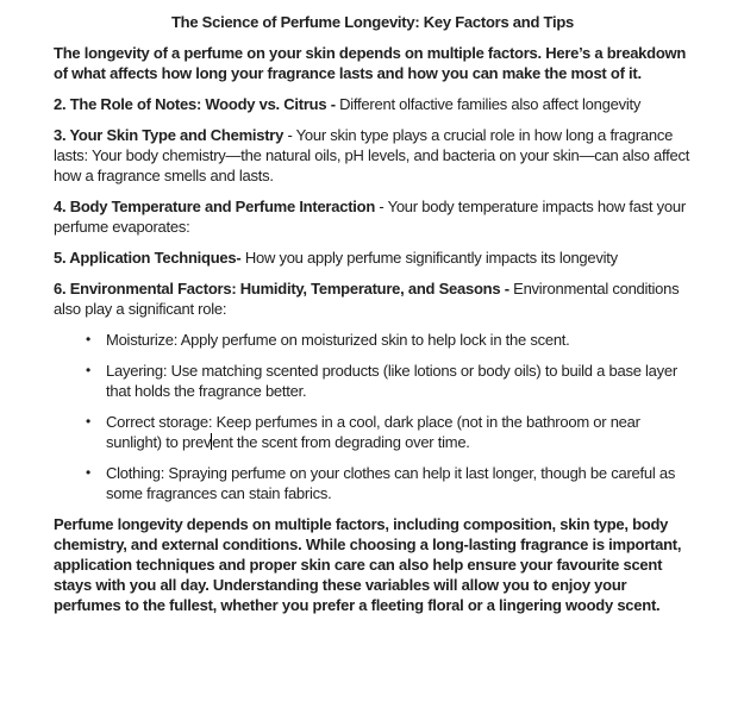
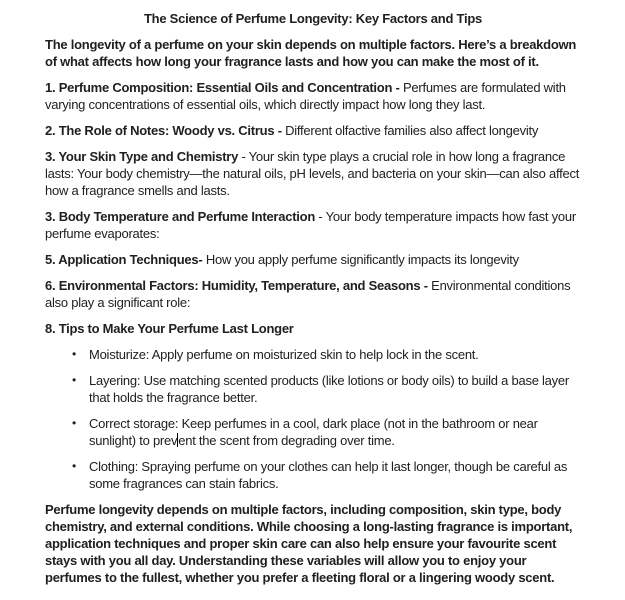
  The Science of Perfume Longevity: Key Factors and Tips
  The longevity of a perfume on your skin depends on multiple factors. Here’s a breakdown of what affects how long your fragrance lasts and how you can make the most of it.
+ 1. Perfume Composition: Essential Oils and Concentration - Perfumes are formulated with varying concentrations of essential oils, which directly impact how long they last.
  2. The Role of Notes: Woody vs. Citrus - Different olfactive families also affect longevity
  3. Your Skin Type and Chemistry - Your skin type plays a crucial role in how long a fragrance lasts: Your body chemistry—the natural oils, pH levels, and bacteria on your skin—can also affect how a fragrance smells and lasts.
- 4. Body Temperature and Perfume Interaction - Your body temperature impacts how fast your perfume evaporates:
+ 3. Body Temperature and Perfume Interaction - Your body temperature impacts how fast your perfume evaporates:
  5. Application Techniques- How you apply perfume significantly impacts its longevity
  6. Environmental Factors: Humidity, Temperature, and Seasons - Environmental conditions also play a significant role:
+ 8. Tips to Make Your Perfume Last Longer
  •
  Moisturize: Apply perfume on moisturized skin to help lock in the scent.
  •
  Layering: Use matching scented products (like lotions or body oils) to build a base layer that holds the fragrance better.
  •
  Correct storage: Keep perfumes in a cool, dark place (not in the bathroom or near sunlight) to prevent the scent from degrading over time.
  •
  Clothing: Spraying perfume on your clothes can help it last longer, though be careful as some fragrances can stain fabrics.
  Perfume longevity depends on multiple factors, including composition, skin type, body chemistry, and external conditions. While choosing a long-lasting fragrance is important, application techniques and proper skin care can also help ensure your favourite scent stays with you all day. Understanding these variables will allow you to enjoy your perfumes to the fullest, whether you prefer a fleeting floral or a lingering woody scent.
